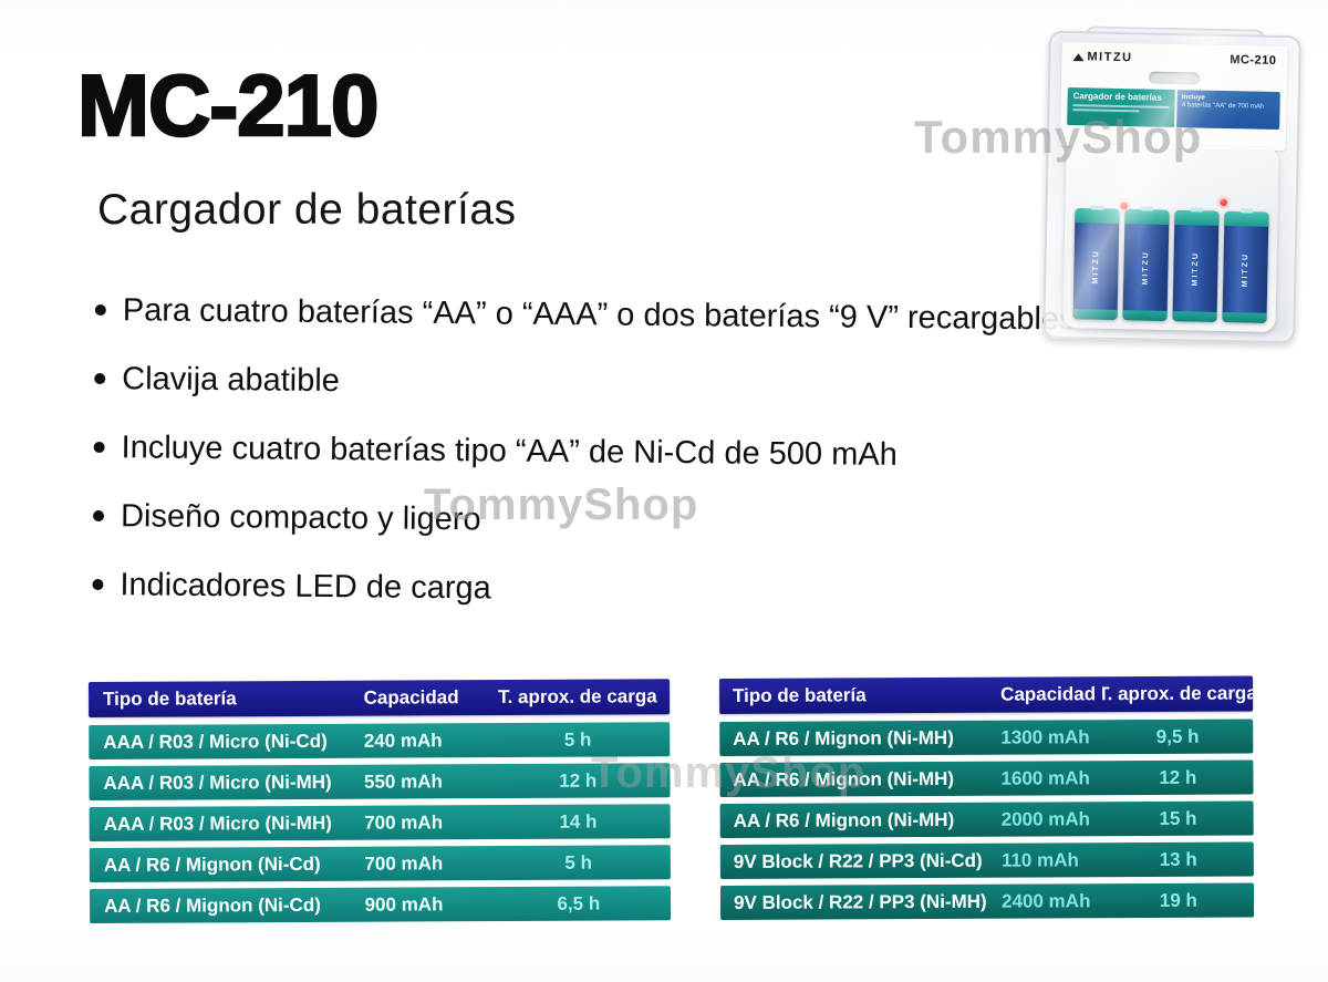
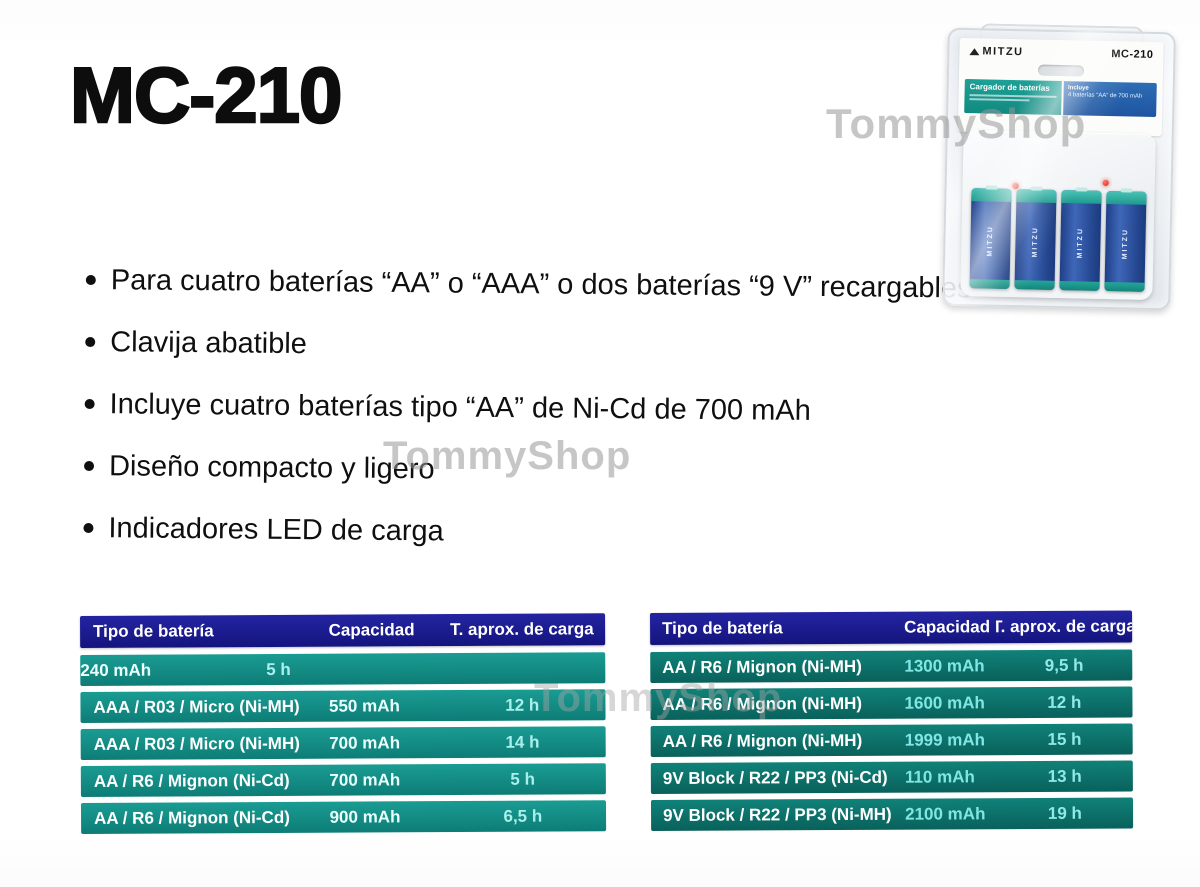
  TommyShop
  TommyShop
  TommyShop
  MC-210
- Cargador de baterías
  Para cuatro baterías “AA” o “AAA” o dos baterías “9 V” recargabl
  Clavija abatible
- Incluye cuatro baterías tipo “AA” de Ni-Cd de 500 mAh
+ Incluye cuatro baterías tipo “AA” de Ni-Cd de 700 mAh
  Diseño compacto y ligero
  Indicadores LED de carga
  Tipo de batería
  Capacidad
  T. aprox. de carga
- AAA / R03 / Micro (Ni-Cd)
  240 mAh
  5 h
  AAA / R03 / Micro (Ni-MH)
  550 mAh
  12 h
  AAA / R03 / Micro (Ni-MH)
  700 mAh
  14 h
  AA / R6 / Mignon (Ni-Cd)
  700 mAh
  5 h
  AA / R6 / Mignon (Ni-Cd)
  900 mAh
  6,5 h
  Tipo de batería
  Capacidad
  T. aprox. de carga
  AA / R6 / Mignon (Ni-MH)
  1300 mAh
  9,5 h
  AA / R6 / Mignon (Ni-MH)
  1600 mAh
  12 h
  AA / R6 / Mignon (Ni-MH)
- 2000 mAh
+ 1999 mAh
  15 h
  9V Block / R22 / PP3 (Ni-Cd)
  110 mAh
  13 h
  9V Block / R22 / PP3 (Ni-MH)
- 2400 mAh
+ 2100 mAh
  19 h
